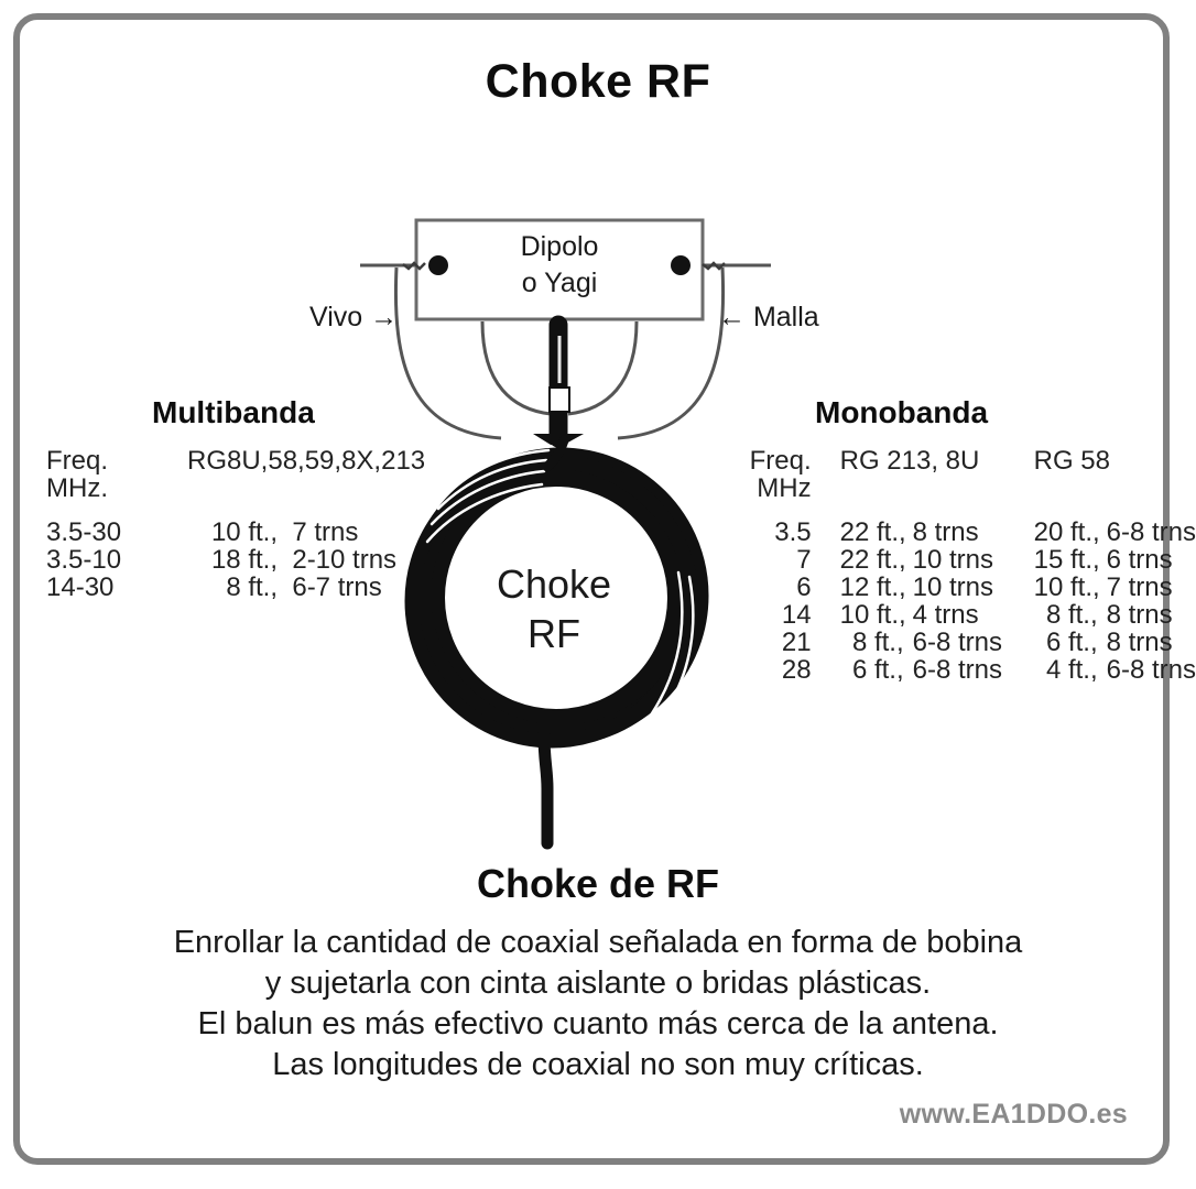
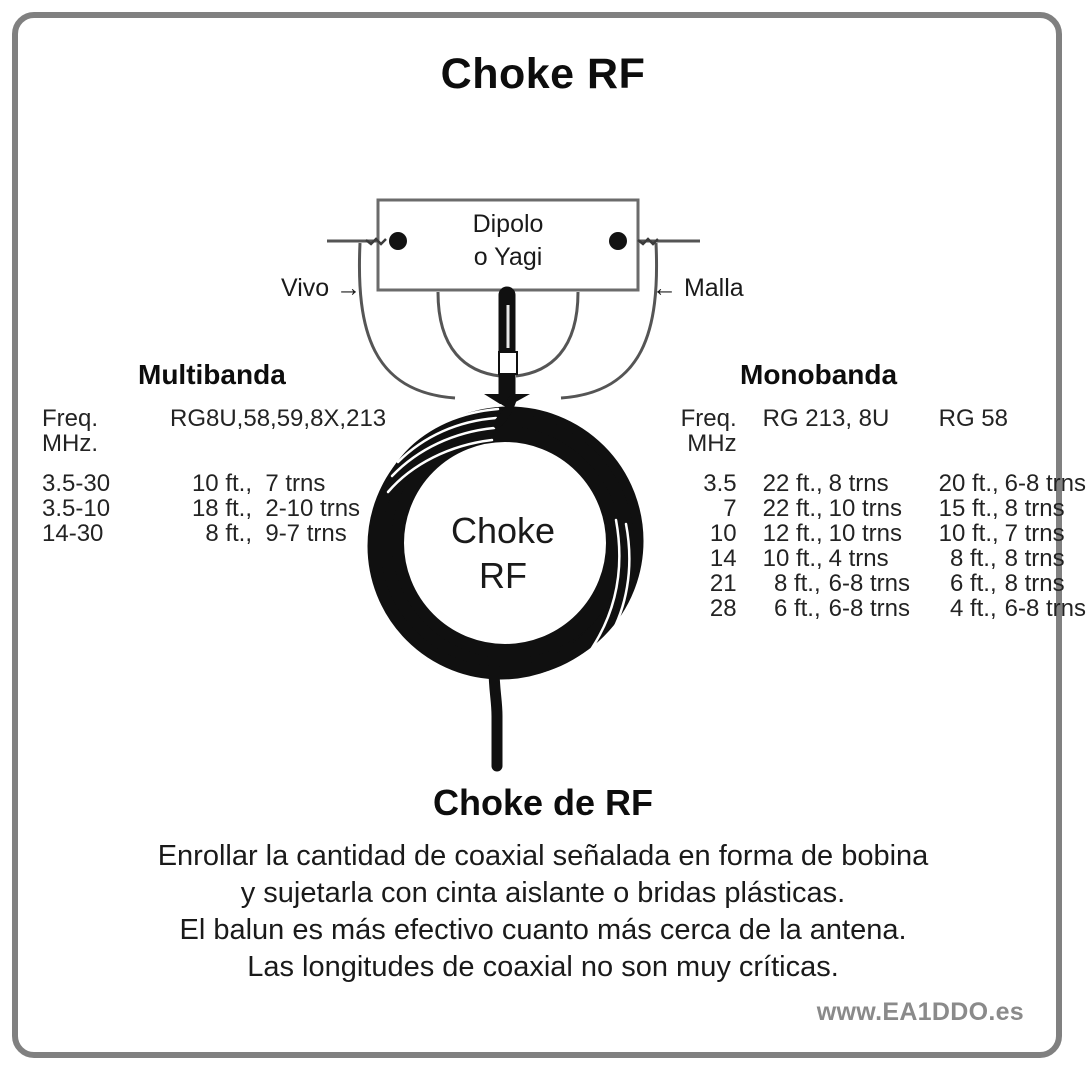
  Choke RF
  Dipolo
  o Yagi
  Vivo →
  ← Malla
  Choke
  RF
  Multibanda
  Freq.	RG8U,58,59,8X,213
  MHz.
  3.5-30	10 ft., 7 trns
  3.5-10	18 ft., 2-10 trns
- 14-30	8 ft., 6-7 trns
+ 14-30	8 ft., 9-7 trns
  Monobanda
  Freq.	RG 213, 8U	RG 58
  MHz
  3.5	22 ft., 8 trns	20 ft., 6-8 trns
- 7	22 ft., 10 trns	15 ft., 6 trns
+ 7	22 ft., 10 trns	15 ft., 8 trns
- 6	12 ft., 10 trns	10 ft., 7 trns
+ 10	12 ft., 10 trns	10 ft., 7 trns
  14	10 ft., 4 trns	8 ft., 8 trns
  21	8 ft., 6-8 trns	6 ft., 8 trns
  28	6 ft., 6-8 trns	4 ft., 6-8 trns
  Choke de RF
  Enrollar la cantidad de coaxial señalada en forma de bobina
  y sujetarla con cinta aislante o bridas plásticas.
  El balun es más efectivo cuanto más cerca de la antena.
  Las longitudes de coaxial no son muy críticas.
  www.EA1DDO.es
